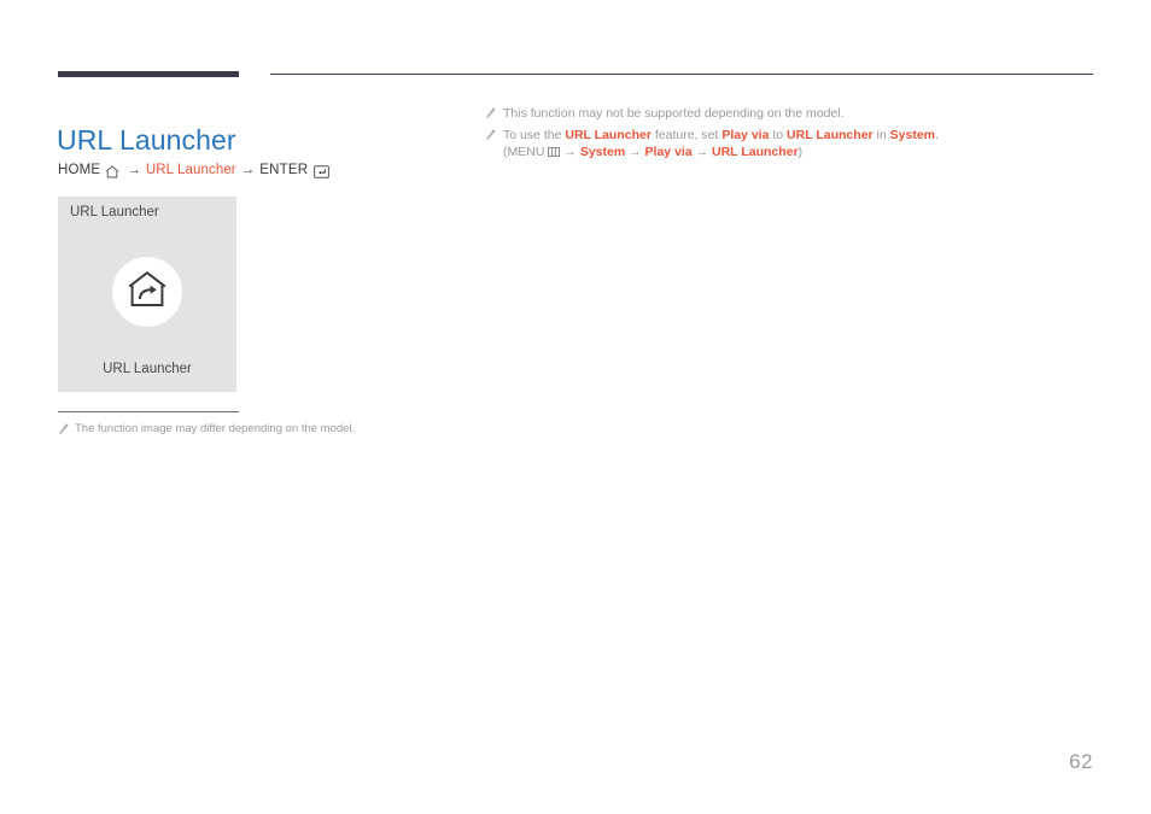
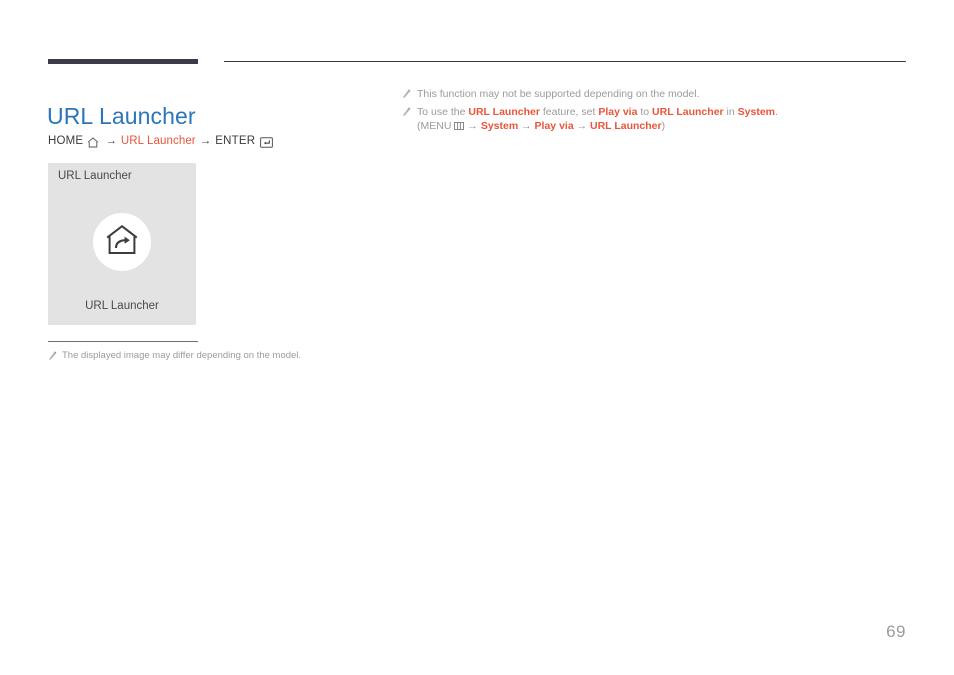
  URL Launcher
  HOME
  →
  URL Launcher
  →
  ENTER
  URL Launcher
  URL Launcher
- The function image may differ depending on the model.
+ The displayed image may differ depending on the model.
  This function may not be supported depending on the model.
  To use the URL Launcher feature, set Play via to URL Launcher in System.
  (MENU → System → Play via → URL Launcher)
- 62
+ 69
